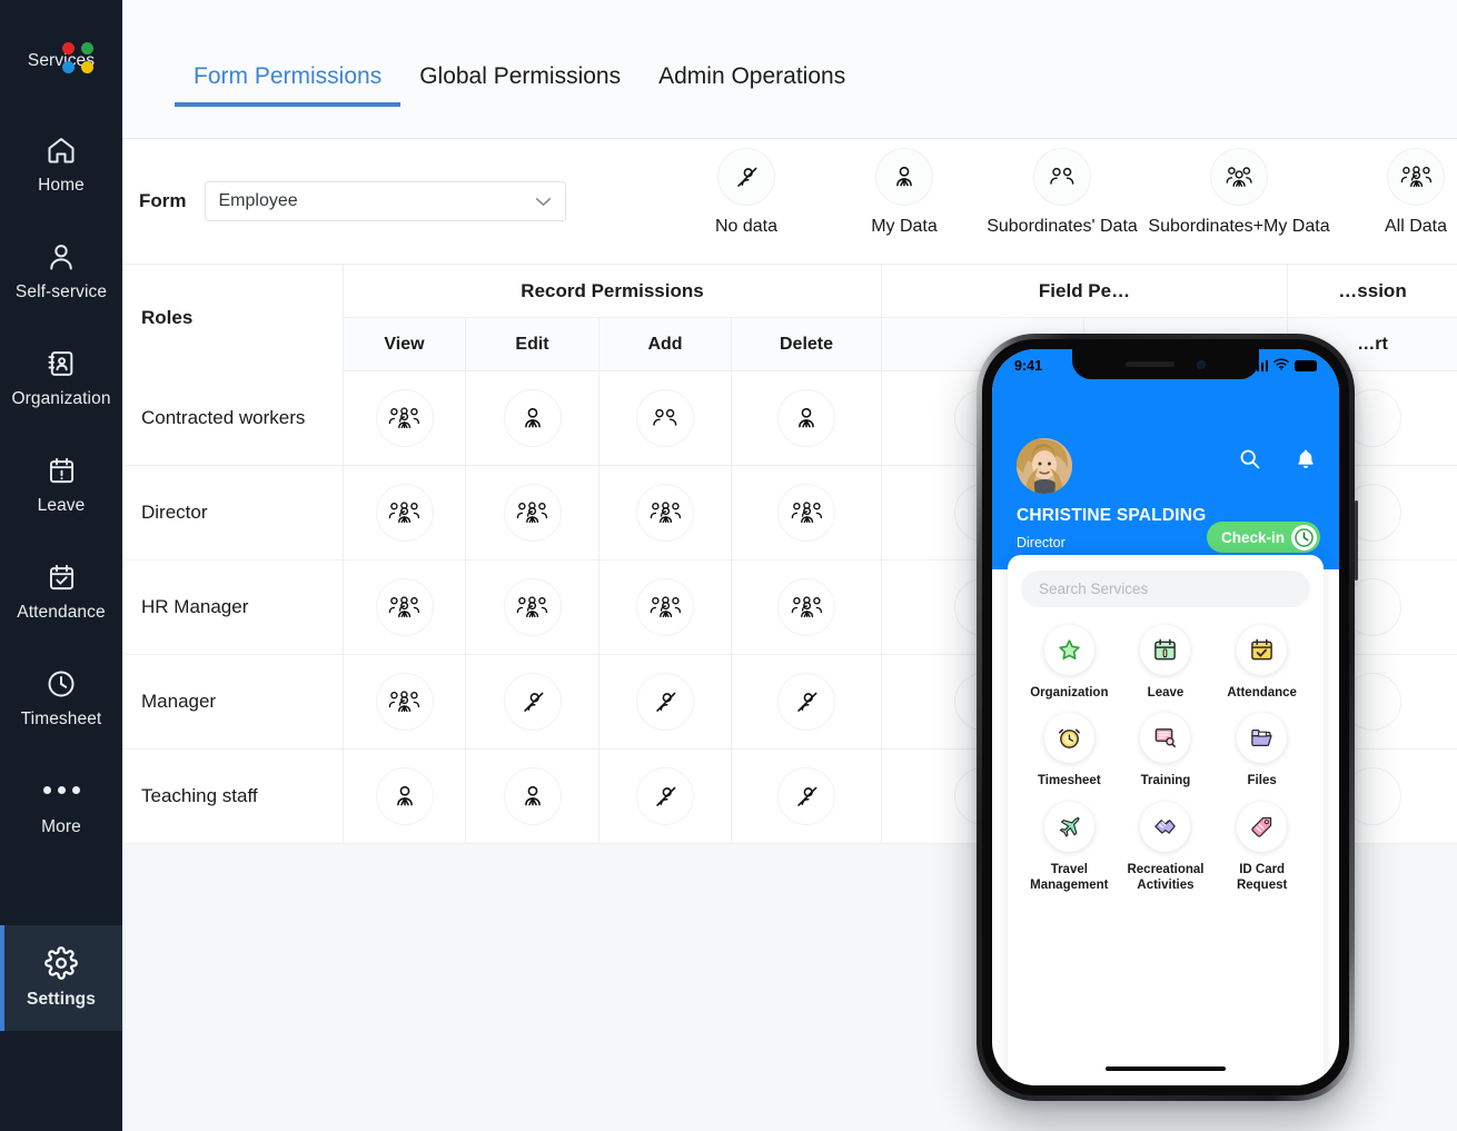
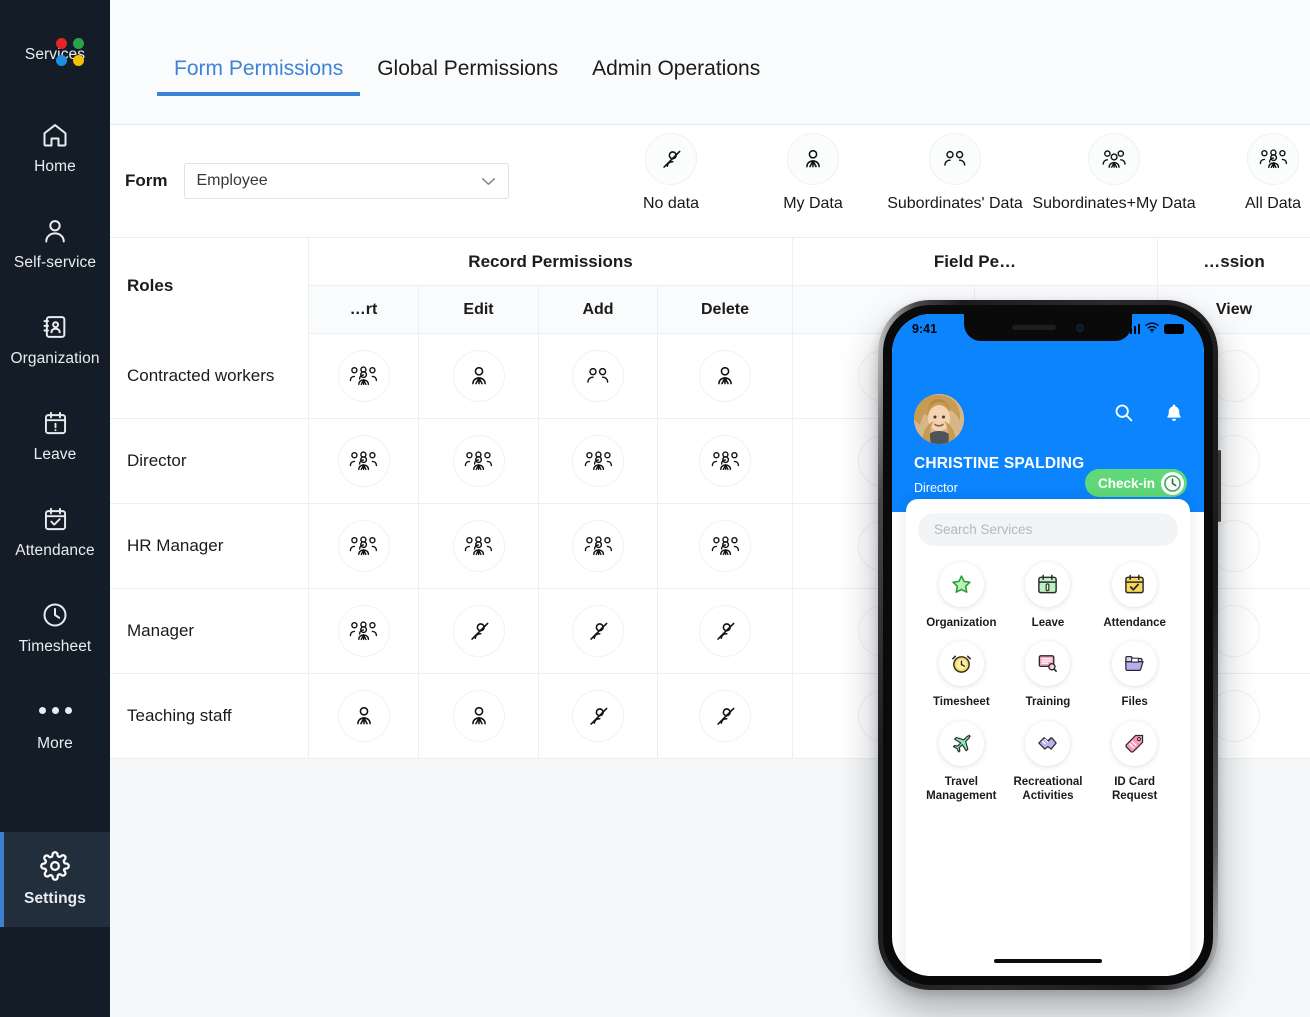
  Services
  Home
  Self-service
  Organization
  Leave
  Attendance
  Timesheet
  More
  Settings
  Form Permissions
  Global Permissions
  Admin Operations
  Form
  Employee
  No data
  My Data
  Subordinates' Data
  Subordinates+My Data
  All Data
  Roles
  Record Permissions
  Field Pe…
  …ssion
- View
+ …rt
  Edit
  Add
  Delete
- …rt
+ View
  Contracted workers
  Director
  HR Manager
  Manager
  Teaching staff
  9:41
  CHRISTINE SPALDING
  Director
  Check-in
  Search Services
  Organization
  Leave
  Attendance
  Timesheet
  Training
  Files
  Travel
  Management
  Recreational
  Activities
  ID Card
  Request
